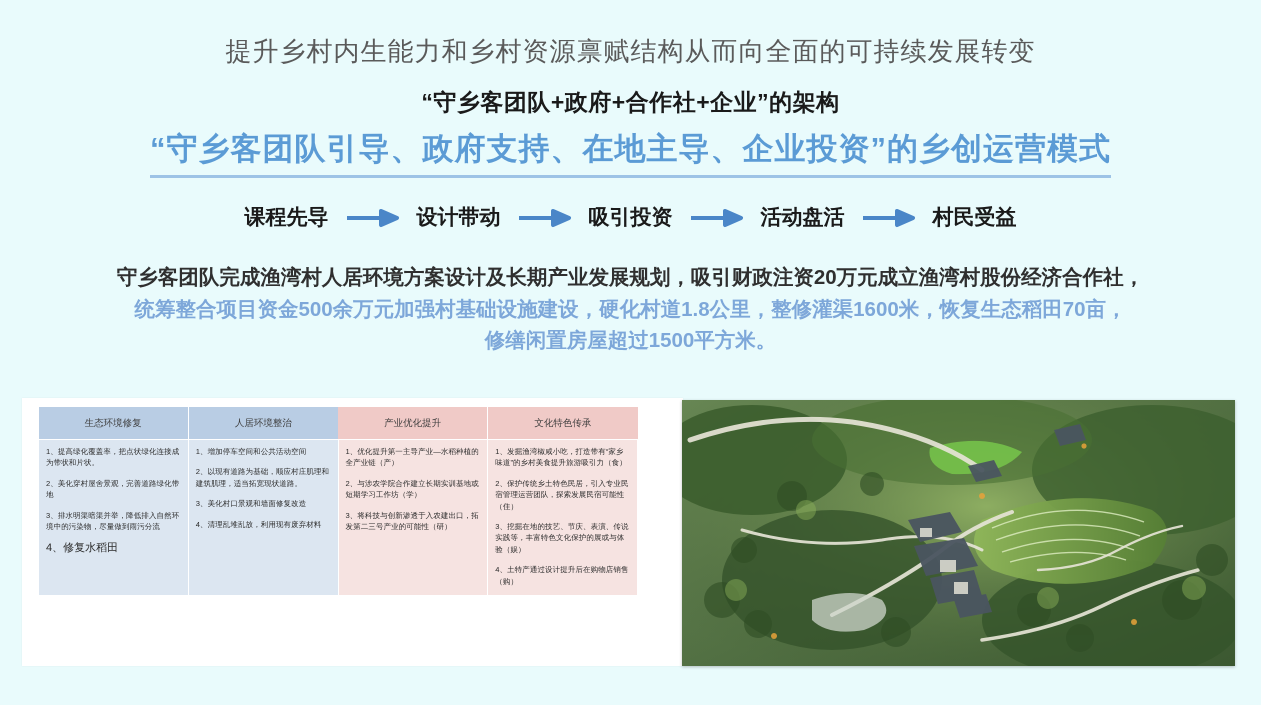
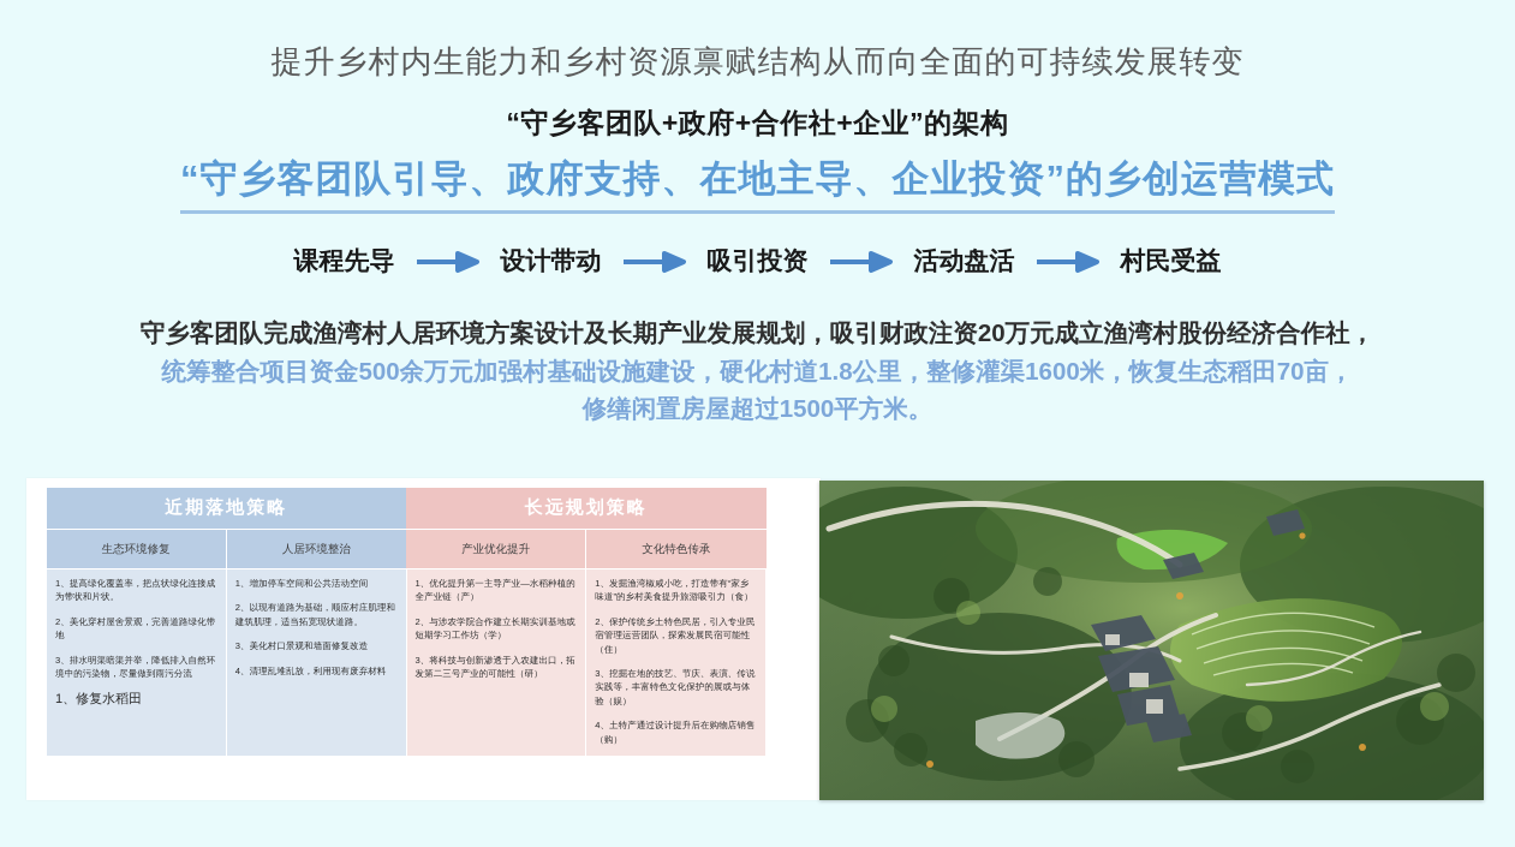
  提升乡村内生能力和乡村资源禀赋结构从而向全面的可持续发展转变
  “守乡客团队+政府+合作社+企业”的架构
  “守乡客团队引导、政府支持、在地主导、企业投资”的乡创运营模式
  课程先导
  设计带动
  吸引投资
  活动盘活
  村民受益
  守乡客团队完成渔湾村人居环境方案设计及长期产业发展规划，吸引财政注资20万元成立渔湾村股份经济合作社，
  统筹整合项目资金500余万元加强村基础设施建设，硬化村道1.8公里，整修灌渠1600米，恢复生态稻田70亩，
  修缮闲置房屋超过1500平方米。
+ 近期落地策略	长远规划策略
  生态环境修复	人居环境整治	产业优化提升	文化特色传承
- 1、提高绿化覆盖率，把点状绿化连接成为带状和片状。 2、美化穿村屋舍景观，完善道路绿化带地 3、排水明渠暗渠并举，降低排入自然环境中的污染物，尽量做到雨污分流 4、修复水稻田	1、增加停车空间和公共活动空间 2、以现有道路为基础，顺应村庄肌理和建筑肌理，适当拓宽现状道路。 3、美化村口景观和墙面修复改造 4、清理乱堆乱放，利用现有废弃材料	1、优化提升第一主导产业—水稻种植的全产业链（产） 2、与涉农学院合作建立长期实训基地或短期学习工作坊（学） 3、将科技与创新渗透于入农建出口，拓发第二三号产业的可能性（研）	1、发掘渔湾椒咸小吃，打造带有“家乡味道”的乡村美食提升旅游吸引力（食） 2、保护传统乡土特色民居，引入专业民宿管理运营团队，探索发展民宿可能性（住） 3、挖掘在地的技艺、节庆、表演、传说实践等，丰富特色文化保护的展或与体验（娱） 4、土特产通过设计提升后在购物店销售（购）
+ 1、提高绿化覆盖率，把点状绿化连接成为带状和片状。 2、美化穿村屋舍景观，完善道路绿化带地 3、排水明渠暗渠并举，降低排入自然环境中的污染物，尽量做到雨污分流 1、修复水稻田	1、增加停车空间和公共活动空间 2、以现有道路为基础，顺应村庄肌理和建筑肌理，适当拓宽现状道路。 3、美化村口景观和墙面修复改造 4、清理乱堆乱放，利用现有废弃材料	1、优化提升第一主导产业—水稻种植的全产业链（产） 2、与涉农学院合作建立长期实训基地或短期学习工作坊（学） 3、将科技与创新渗透于入农建出口，拓发第二三号产业的可能性（研）	1、发掘渔湾椒咸小吃，打造带有“家乡味道”的乡村美食提升旅游吸引力（食） 2、保护传统乡土特色民居，引入专业民宿管理运营团队，探索发展民宿可能性（住） 3、挖掘在地的技艺、节庆、表演、传说实践等，丰富特色文化保护的展或与体验（娱） 4、土特产通过设计提升后在购物店销售（购）
